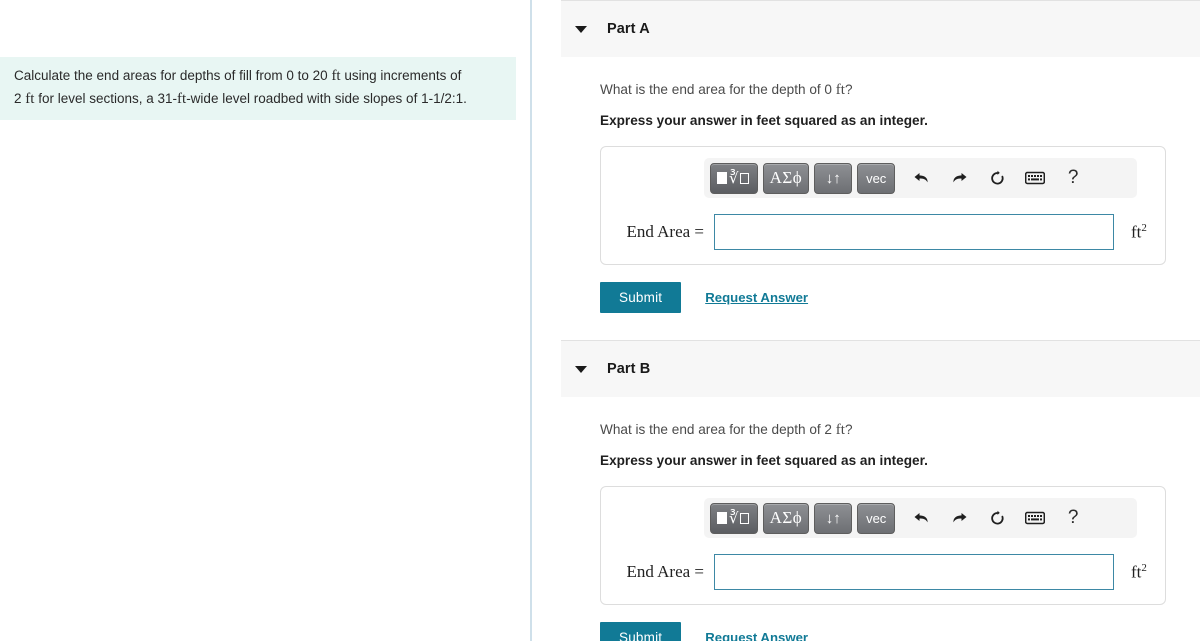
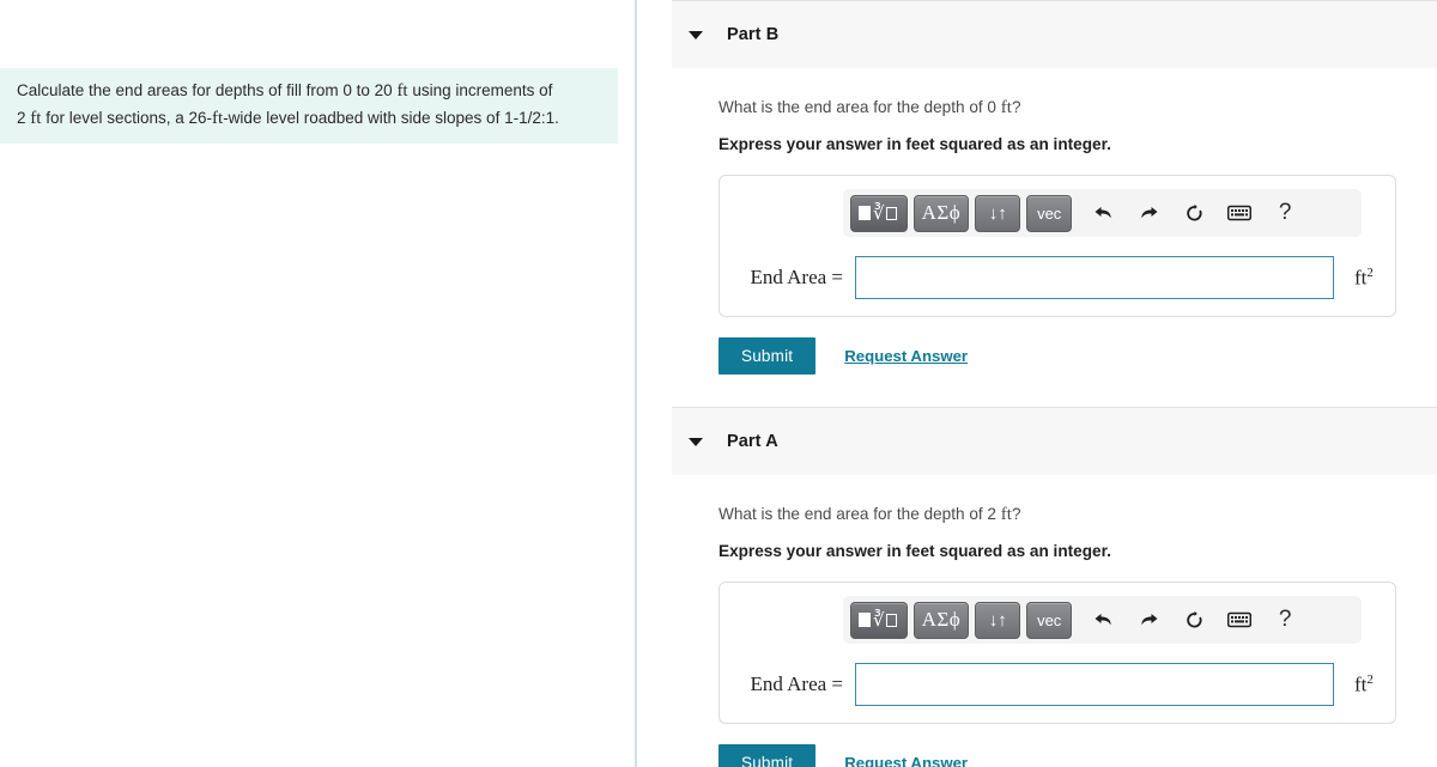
  Calculate the end areas for depths of fill from 0 to 20 ft using increments of
- 2 ft for level sections, a 31-ft-wide level roadbed with side slopes of 1-1/2:1.
+ 2 ft for level sections, a 26-ft-wide level roadbed with side slopes of 1-1/2:1.
- Part A
+ Part B
  What is the end area for the depth of 0 ft?
  Express your answer in feet squared as an integer.
  ∛
  ΑΣϕ
  ↓↑
  vec
  ?
  End Area =
  ft2
  Submit
  Request Answer
- Part B
+ Part A
  What is the end area for the depth of 2 ft?
  Express your answer in feet squared as an integer.
  ∛
  ΑΣϕ
  ↓↑
  vec
  ?
  End Area =
  ft2
  Submit
  Request Answer
